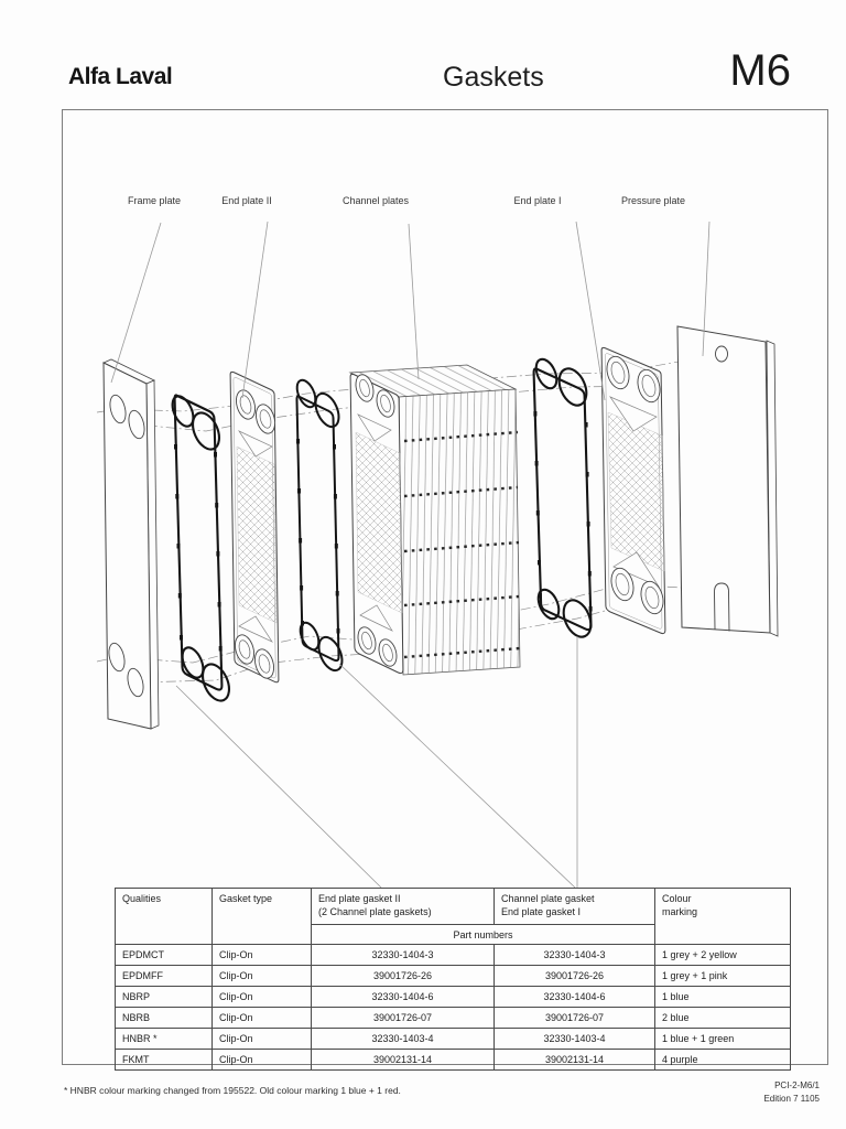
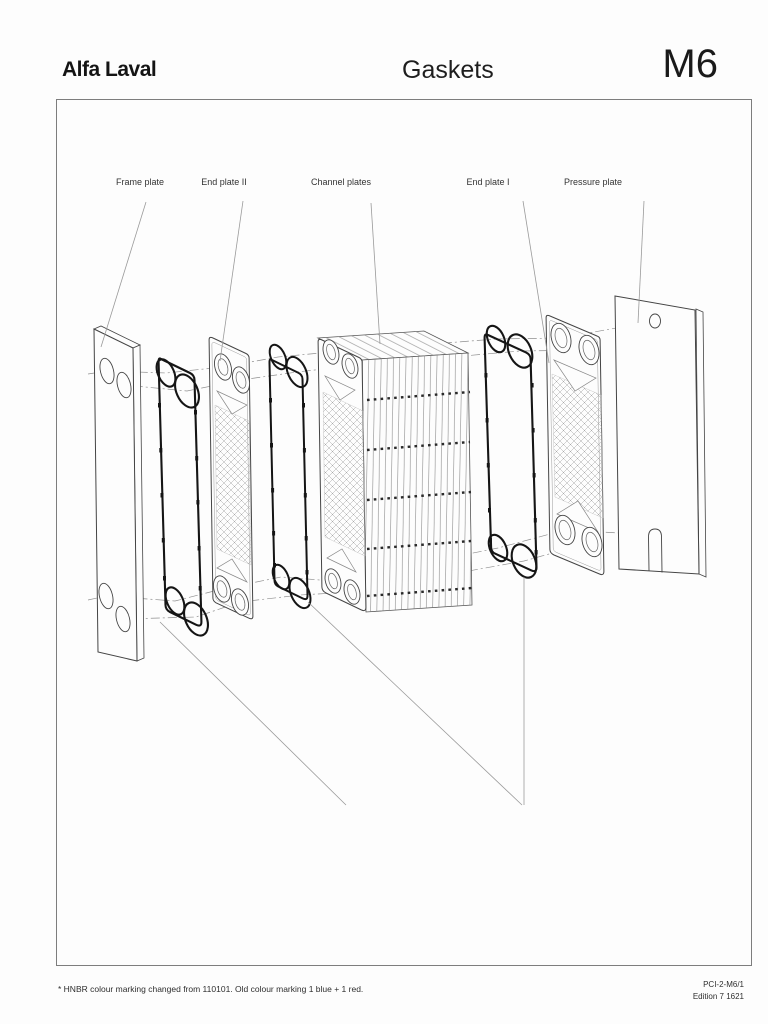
  Alfa Laval
  Gaskets
  M6
  Frame plate
  End plate II
  Channel plates
  End plate I
  Pressure plate
- Qualities	Gasket type	End plate gasket II (2 Channel plate gaskets)	Channel plate gasket End plate gasket I	Colour marking
- Part numbers
- EPDMCT	Clip-On	32330-1404-3	32330-1404-3	1 grey + 2 yellow
- EPDMFF	Clip-On	39001726-26	39001726-26	1 grey + 1 pink
- NBRP	Clip-On	32330-1404-6	32330-1404-6	1 blue
- NBRB	Clip-On	39001726-07	39001726-07	2 blue
- HNBR *	Clip-On	32330-1403-4	32330-1403-4	1 blue + 1 green
- FKMT	Clip-On	39002131-14	39002131-14	4 purple
- * HNBR colour marking changed from 195522. Old colour marking 1 blue + 1 red.
+ * HNBR colour marking changed from 110101. Old colour marking 1 blue + 1 red.
  PCI-2-M6/1
- Edition 7 1105
+ Edition 7 1621
